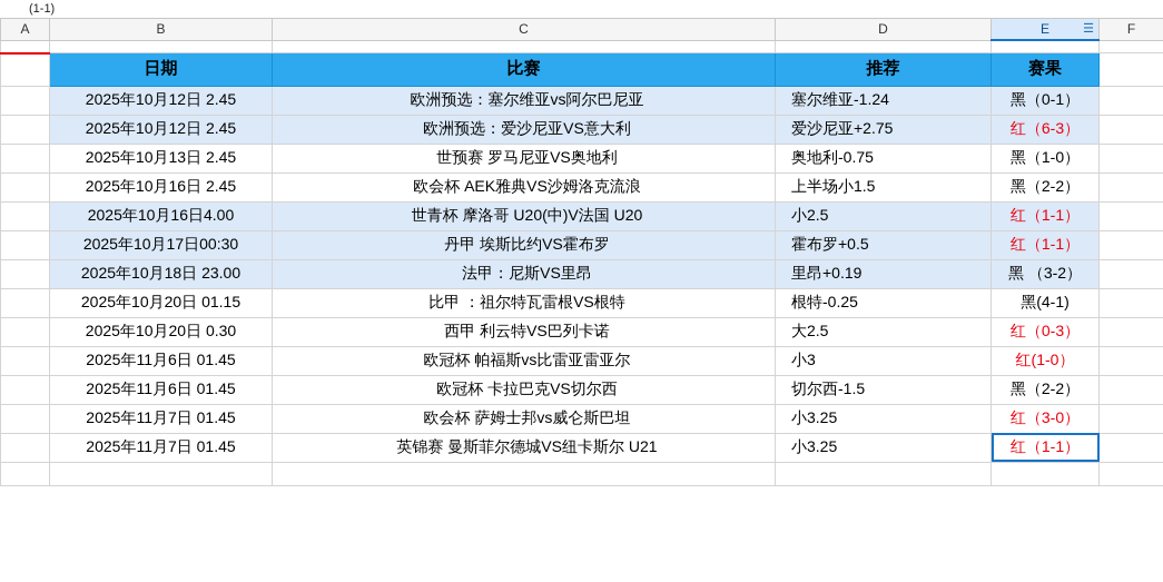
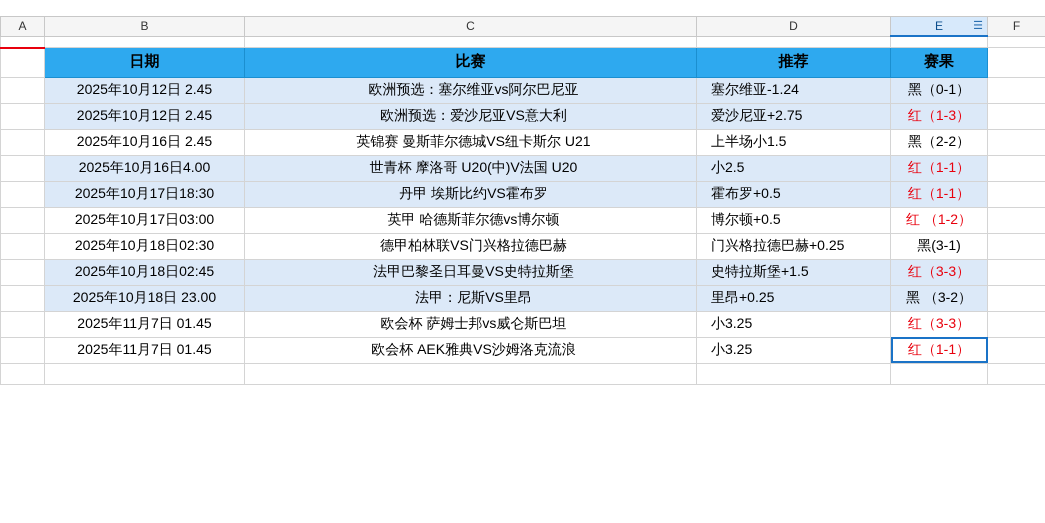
- (1-1)
  A	B	C	D	E ☰	F
  	日期	比赛	推荐	赛果
  	2025年10月12日 2.45	欧洲预选：塞尔维亚vs阿尔巴尼亚	塞尔维亚-1.24	黑（0-1）
- 	2025年10月12日 2.45	欧洲预选：爱沙尼亚VS意大利	爱沙尼亚+2.75	红（6-3）
+ 	2025年10月12日 2.45	欧洲预选：爱沙尼亚VS意大利	爱沙尼亚+2.75	红（1-3）
- 	2025年10月13日 2.45	世预赛 罗马尼亚VS奥地利	奥地利-0.75	黑（1-0）
- 	2025年10月16日 2.45	欧会杯 AEK雅典VS沙姆洛克流浪	上半场小1.5	黑（2-2）
+ 	2025年10月16日 2.45	英锦赛 曼斯菲尔德城VS纽卡斯尔 U21	上半场小1.5	黑（2-2）
  	2025年10月16日4.00	世青杯 摩洛哥 U20(中)V法国 U20	小2.5	红（1-1）
- 	2025年10月17日00:30	丹甲 埃斯比约VS霍布罗	霍布罗+0.5	红（1-1）
+ 	2025年10月17日18:30	丹甲 埃斯比约VS霍布罗	霍布罗+0.5	红（1-1）
+ 	2025年10月17日03:00	英甲 哈德斯菲尔德vs博尔顿	博尔顿+0.5	红 （1-2）
+ 	2025年10月18日02:30	德甲柏林联VS门兴格拉德巴赫	门兴格拉德巴赫+0.25	黑(3-1)
+ 	2025年10月18日02:45	法甲巴黎圣日耳曼VS史特拉斯堡	史特拉斯堡+1.5	红（3-3）
- 	2025年10月18日 23.00	法甲：尼斯VS里昂	里昂+0.19	黑 （3-2）
+ 	2025年10月18日 23.00	法甲：尼斯VS里昂	里昂+0.25	黑 （3-2）
- 	2025年10月20日 01.15	比甲 ：祖尔特瓦雷根VS根特	根特-0.25	黑(4-1)
- 	2025年10月20日 0.30	西甲 利云特VS巴列卡诺	大2.5	红（0-3）
- 	2025年11月6日 01.45	欧冠杯 帕福斯vs比雷亚雷亚尔	小3	红(1-0）
- 	2025年11月6日 01.45	欧冠杯 卡拉巴克VS切尔西	切尔西-1.5	黑（2-2）
- 	2025年11月7日 01.45	欧会杯 萨姆士邦vs威仑斯巴坦	小3.25	红（3-0）
+ 	2025年11月7日 01.45	欧会杯 萨姆士邦vs威仑斯巴坦	小3.25	红（3-3）
- 	2025年11月7日 01.45	英锦赛 曼斯菲尔德城VS纽卡斯尔 U21	小3.25	红（1-1）
+ 	2025年11月7日 01.45	欧会杯 AEK雅典VS沙姆洛克流浪	小3.25	红（1-1）
